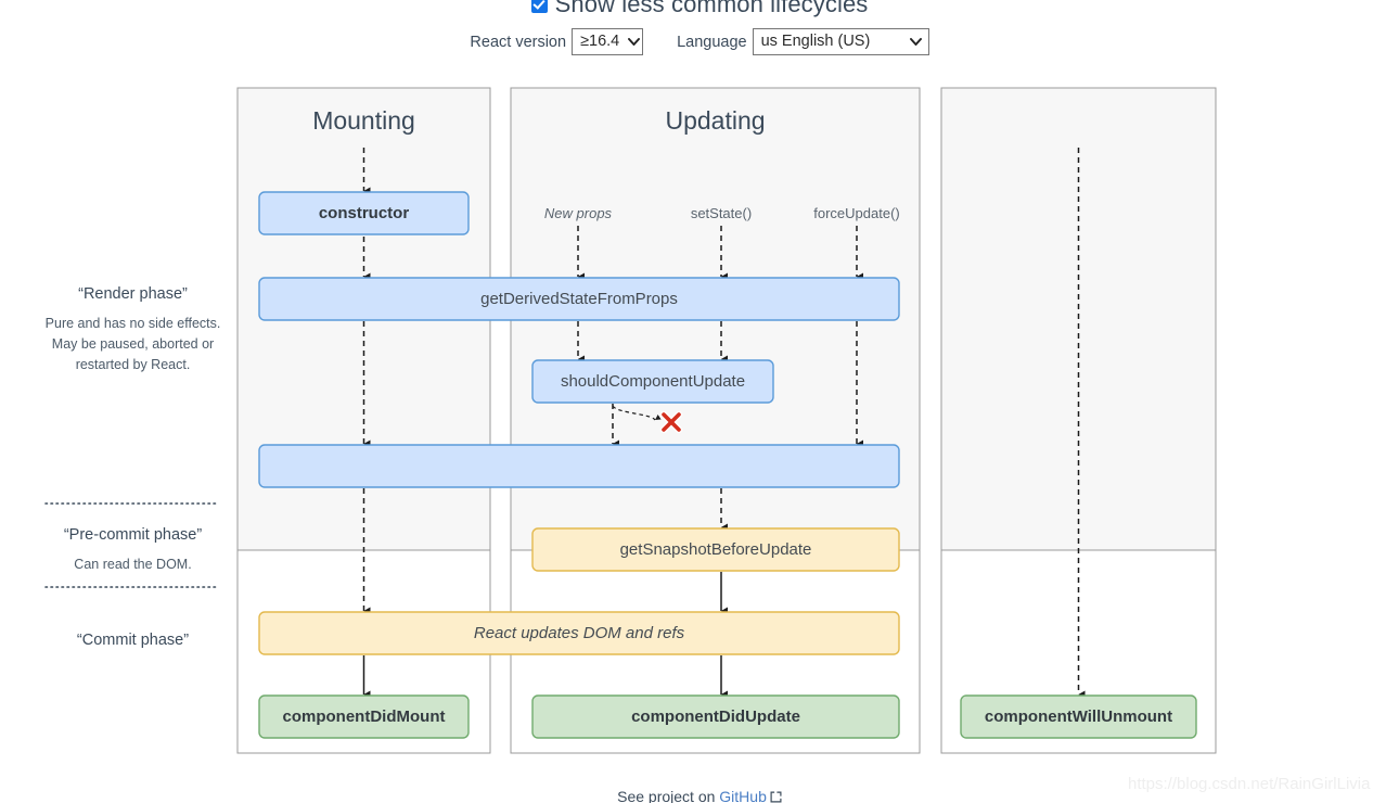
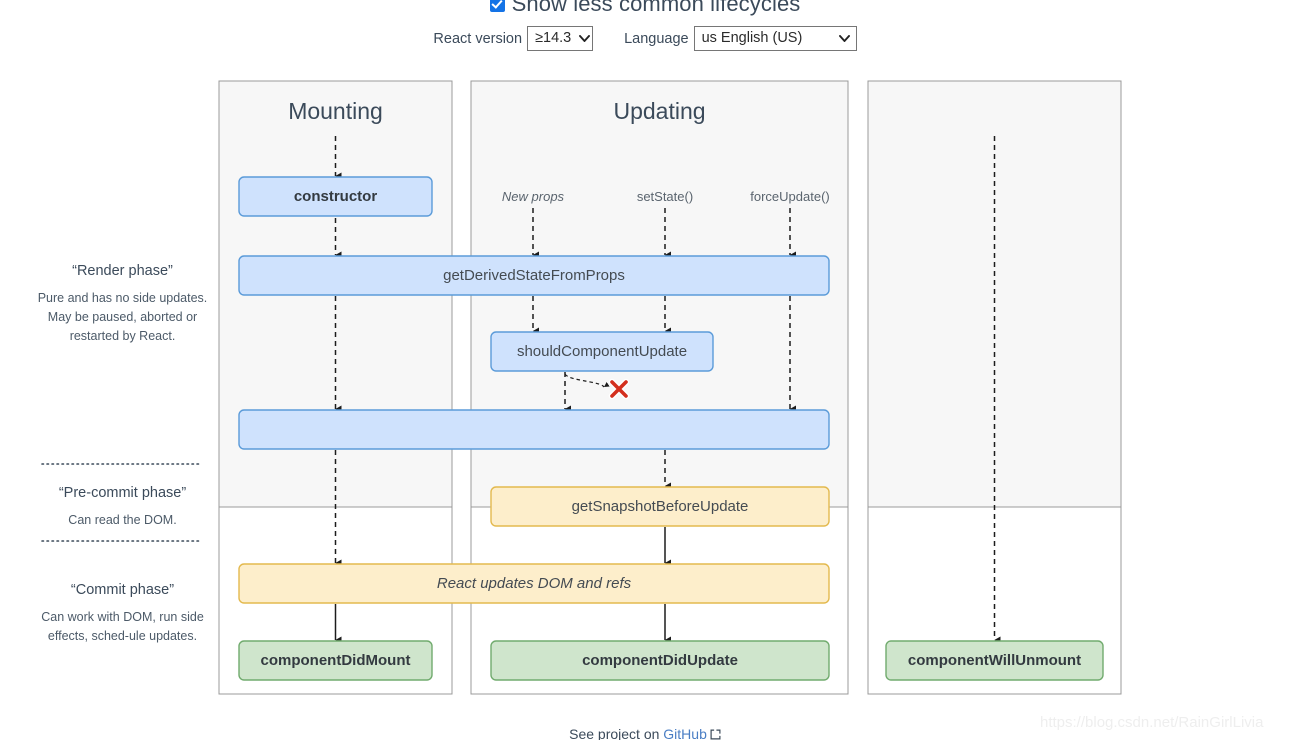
  Show less common lifecycles
  React version
- ≥16.4
+ ≥14.3
  Language
  us English (US)
  Mounting
  Updating
  “Render phase”
- Pure and has no side effects. May be paused, aborted or restarted by React.
+ Pure and has no side updates. May be paused, aborted or restarted by React.
  “Pre-commit phase”
  Can read the DOM.
  “Commit phase”
+ Can work with DOM, run side effects, sched-ule updates.
  New props
  setState()
  forceUpdate()
  constructor
  getDerivedStateFromProps
  shouldComponentUpdate
  getSnapshotBeforeUpdate
  React updates DOM and refs
  componentDidMount
  componentDidUpdate
  componentWillUnmount
  See project on GitHub
